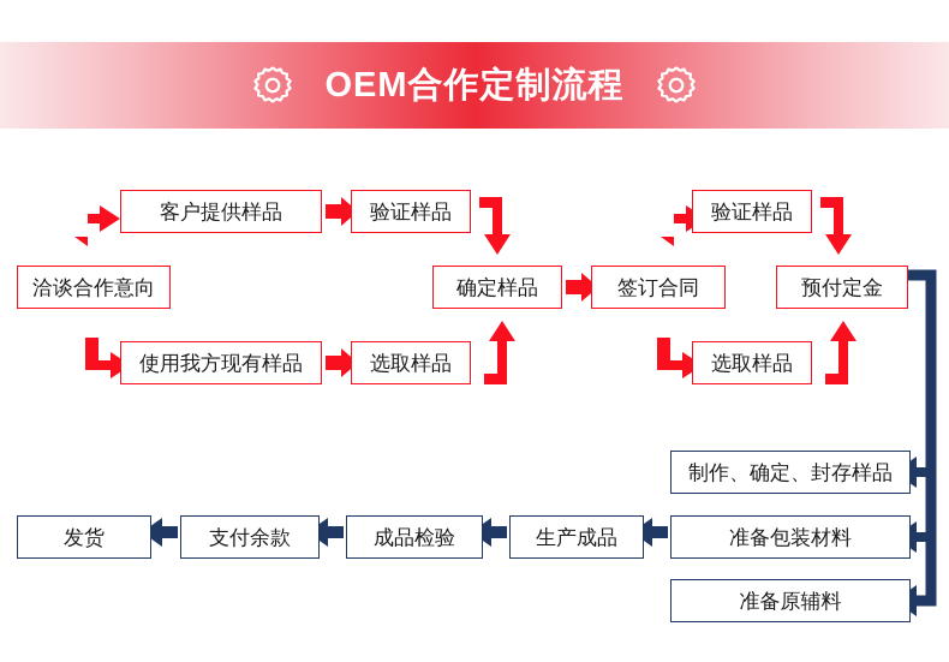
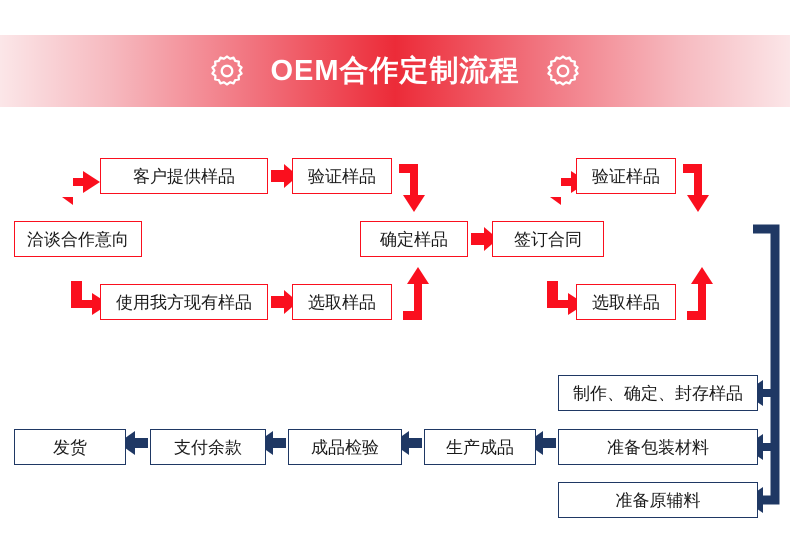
  OEM合作定制流程
  客户提供样品
  验证样品
  验证样品
  洽谈合作意向
  确定样品
  签订合同
- 预付定金
  使用我方现有样品
  选取样品
  选取样品
  制作、确定、封存样品
  发货
  支付余款
  成品检验
  生产成品
  准备包装材料
  准备原辅料
